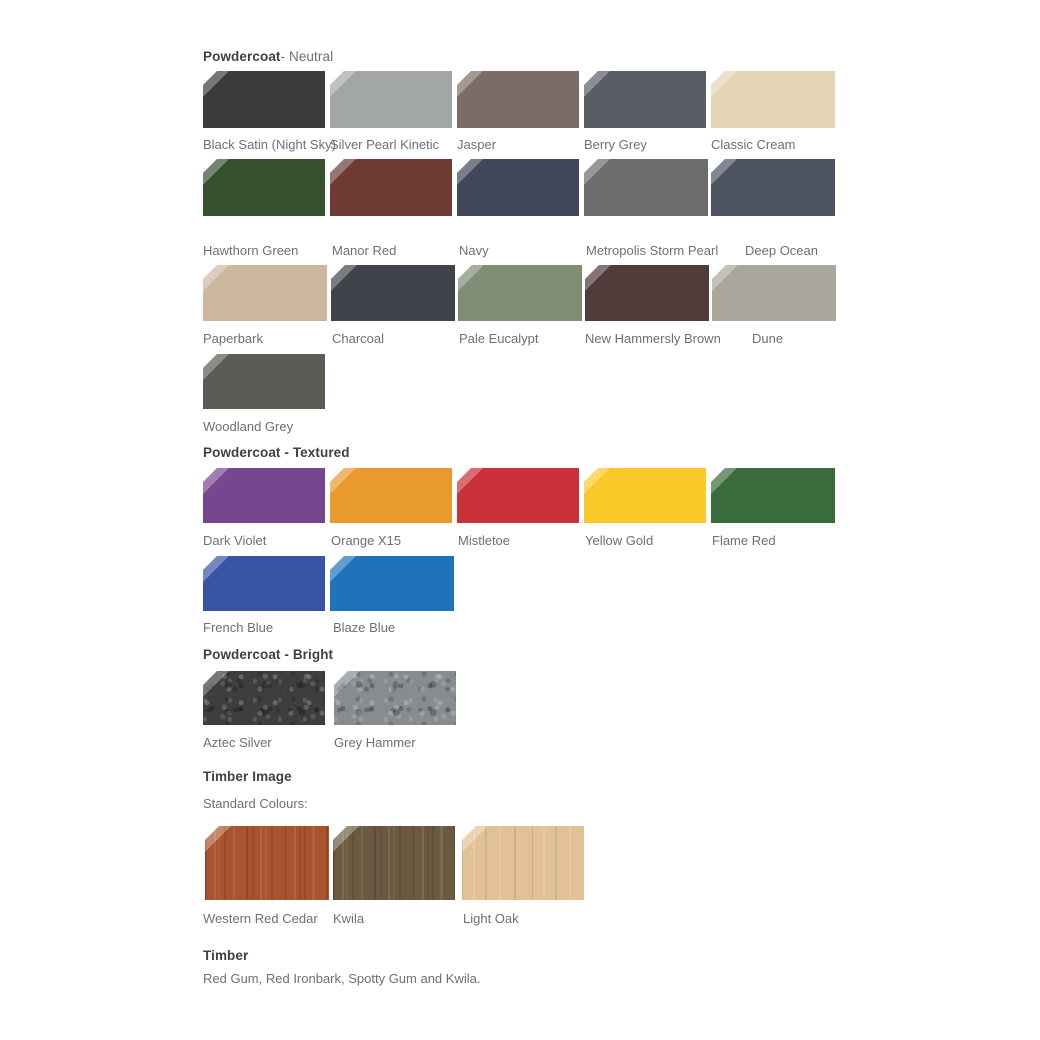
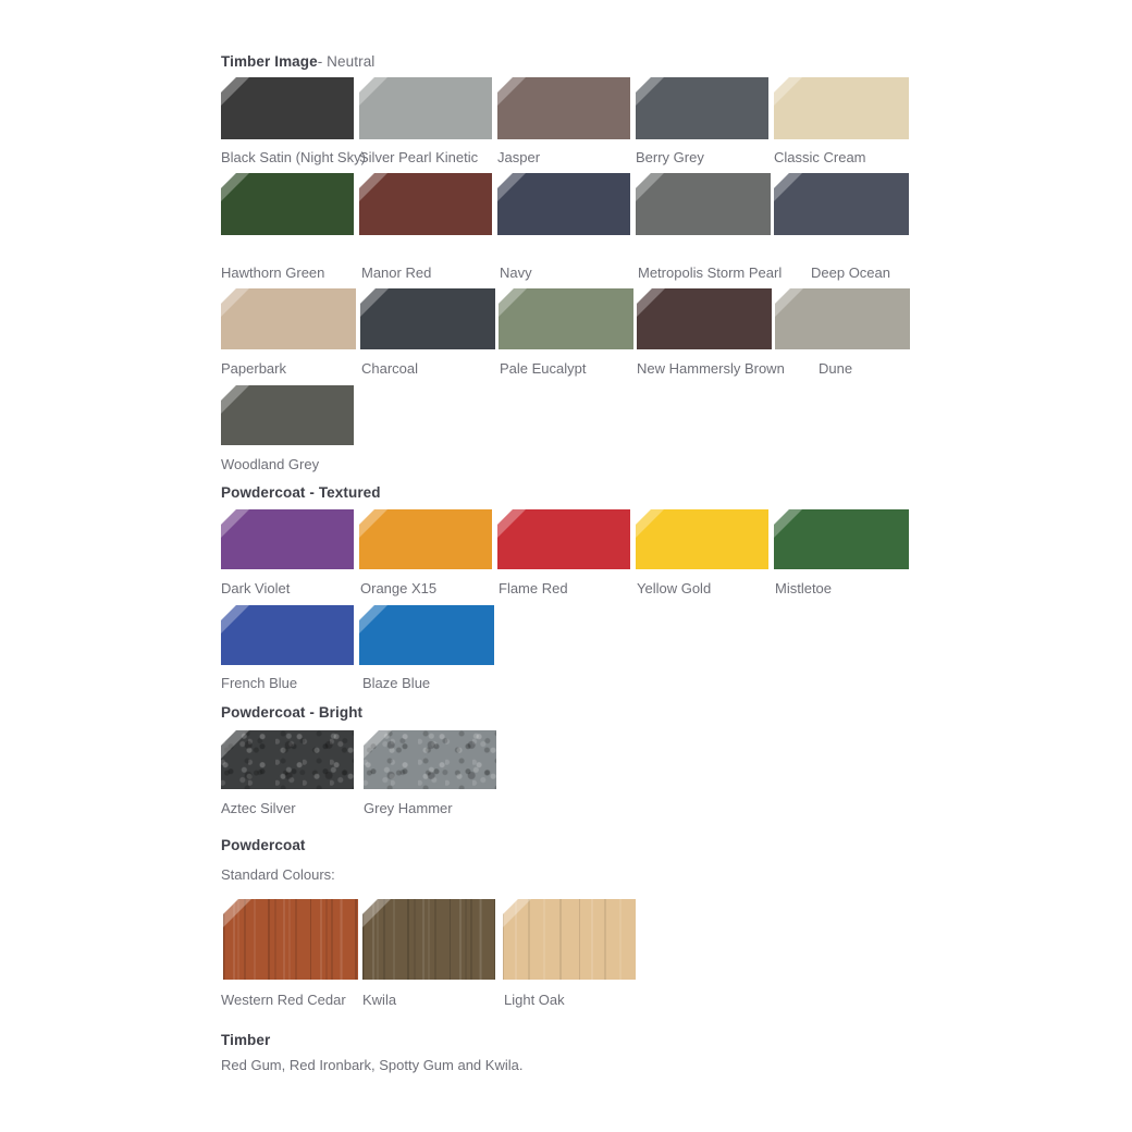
- Powdercoat- Neutral
+ Timber Image- Neutral
  Black Satin (Night Sky)
  Silver Pearl Kinetic
  Jasper
  Berry Grey
  Classic Cream
  Hawthorn Green
  Manor Red
  Navy
  Metropolis Storm Pearl
  Deep Ocean
  Paperbark
  Charcoal
  Pale Eucalypt
  New Hammersly Brown
  Dune
  Woodland Grey
  Powdercoat - Textured
  Dark Violet
  Orange X15
- Mistletoe
+ Flame Red
  Yellow Gold
- Flame Red
+ Mistletoe
  French Blue
  Blaze Blue
  Powdercoat - Bright
  Aztec Silver
  Grey Hammer
- Timber Image
+ Powdercoat
  Standard Colours:
  Western Red Cedar
  Kwila
  Light Oak
  Timber
  Red Gum, Red Ironbark, Spotty Gum and Kwila.
